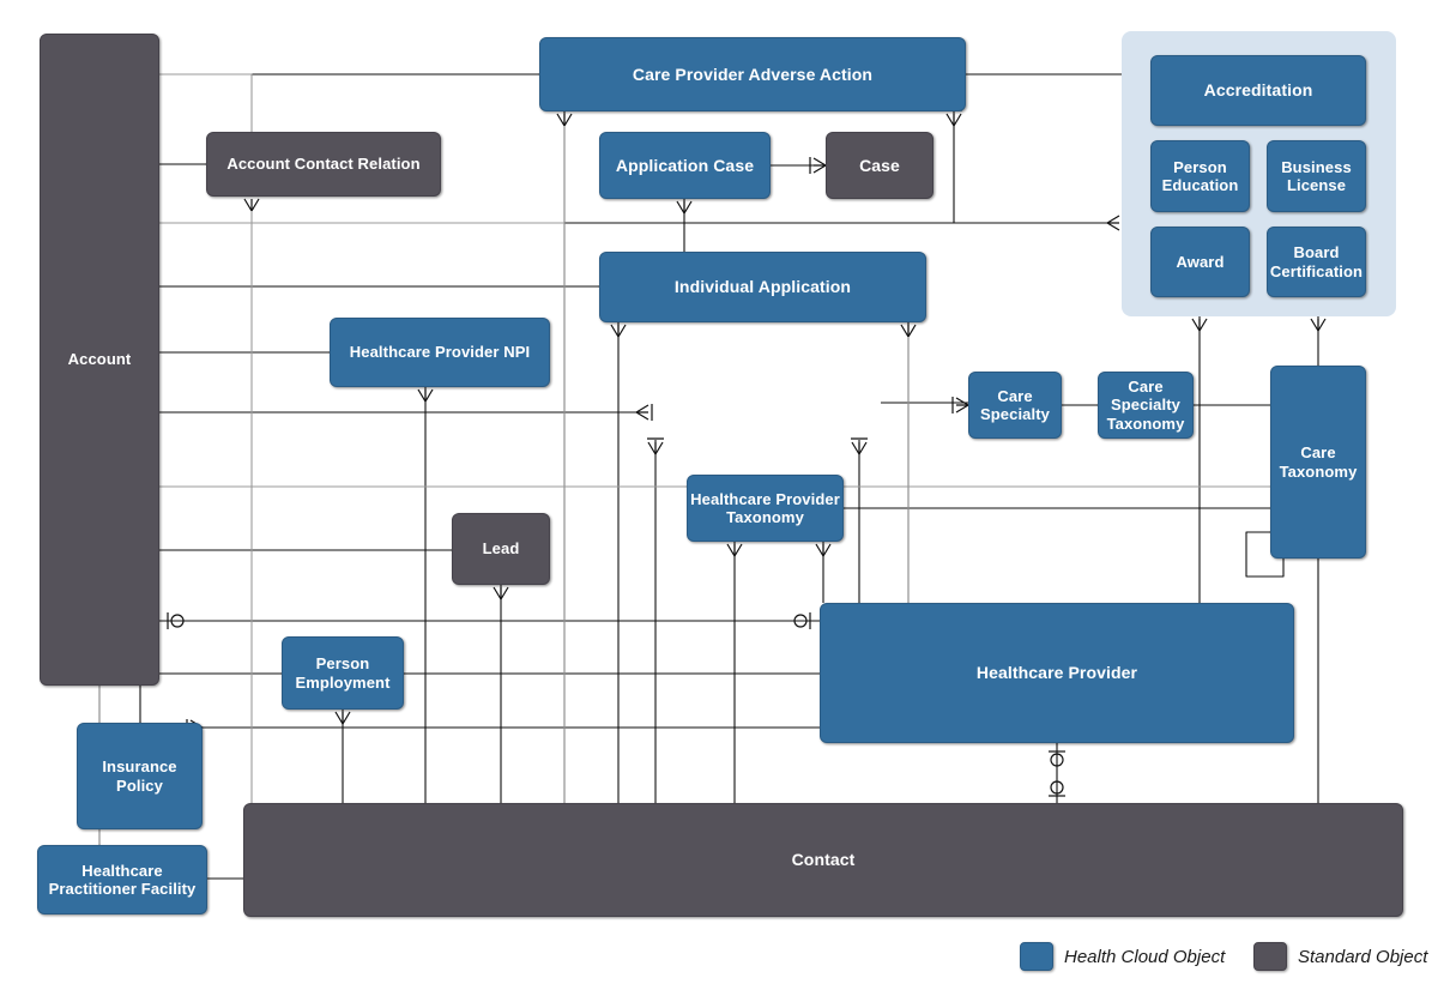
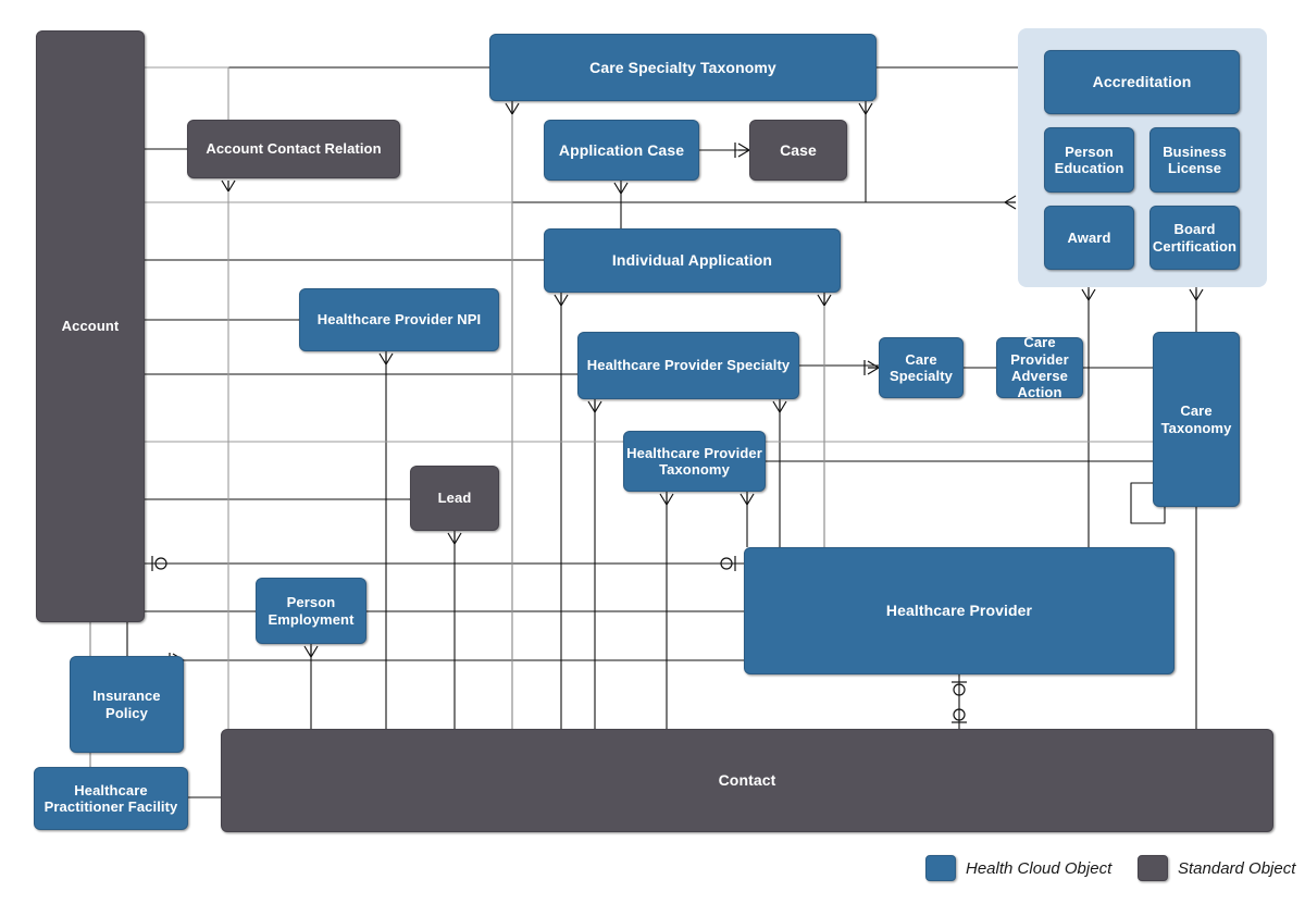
  Account
- Care Provider Adverse Action
+ Care Specialty Taxonomy
  Account Contact Relation
  Application Case
  Case
  Accreditation
  Person Education
  Business License
  Award
  Board Certification
  Individual Application
  Healthcare Provider NPI
+ Healthcare Provider Specialty
  Care Specialty
- Care Specialty Taxonomy
+ Care Provider Adverse Action
  Care Taxonomy
  Healthcare Provider Taxonomy
  Lead
  Healthcare Provider
  Person Employment
  Insurance Policy
  Healthcare Practitioner Facility
  Contact
  Health Cloud Object
  Standard Object
